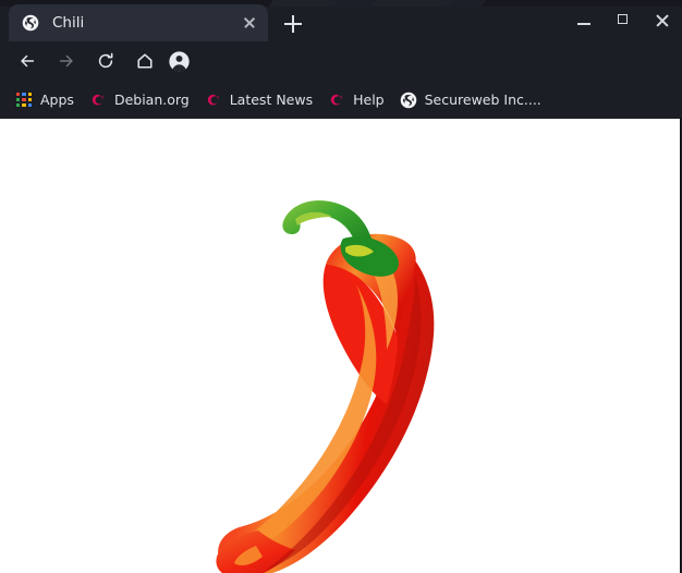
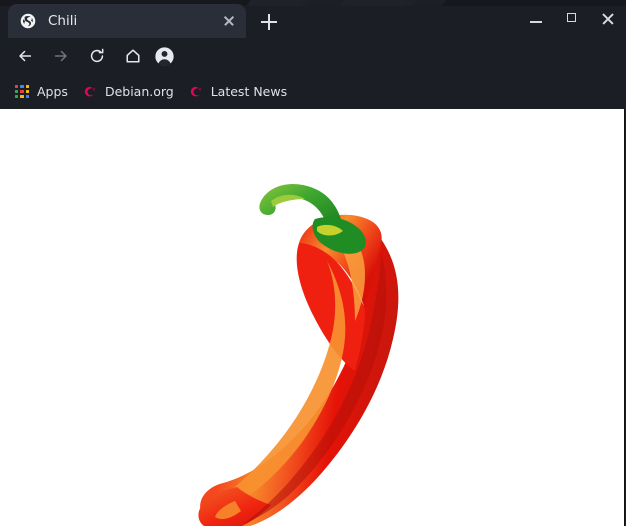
  Chili
  Apps
  Debian.org
  Latest News
- Help
- Secureweb Inc....
